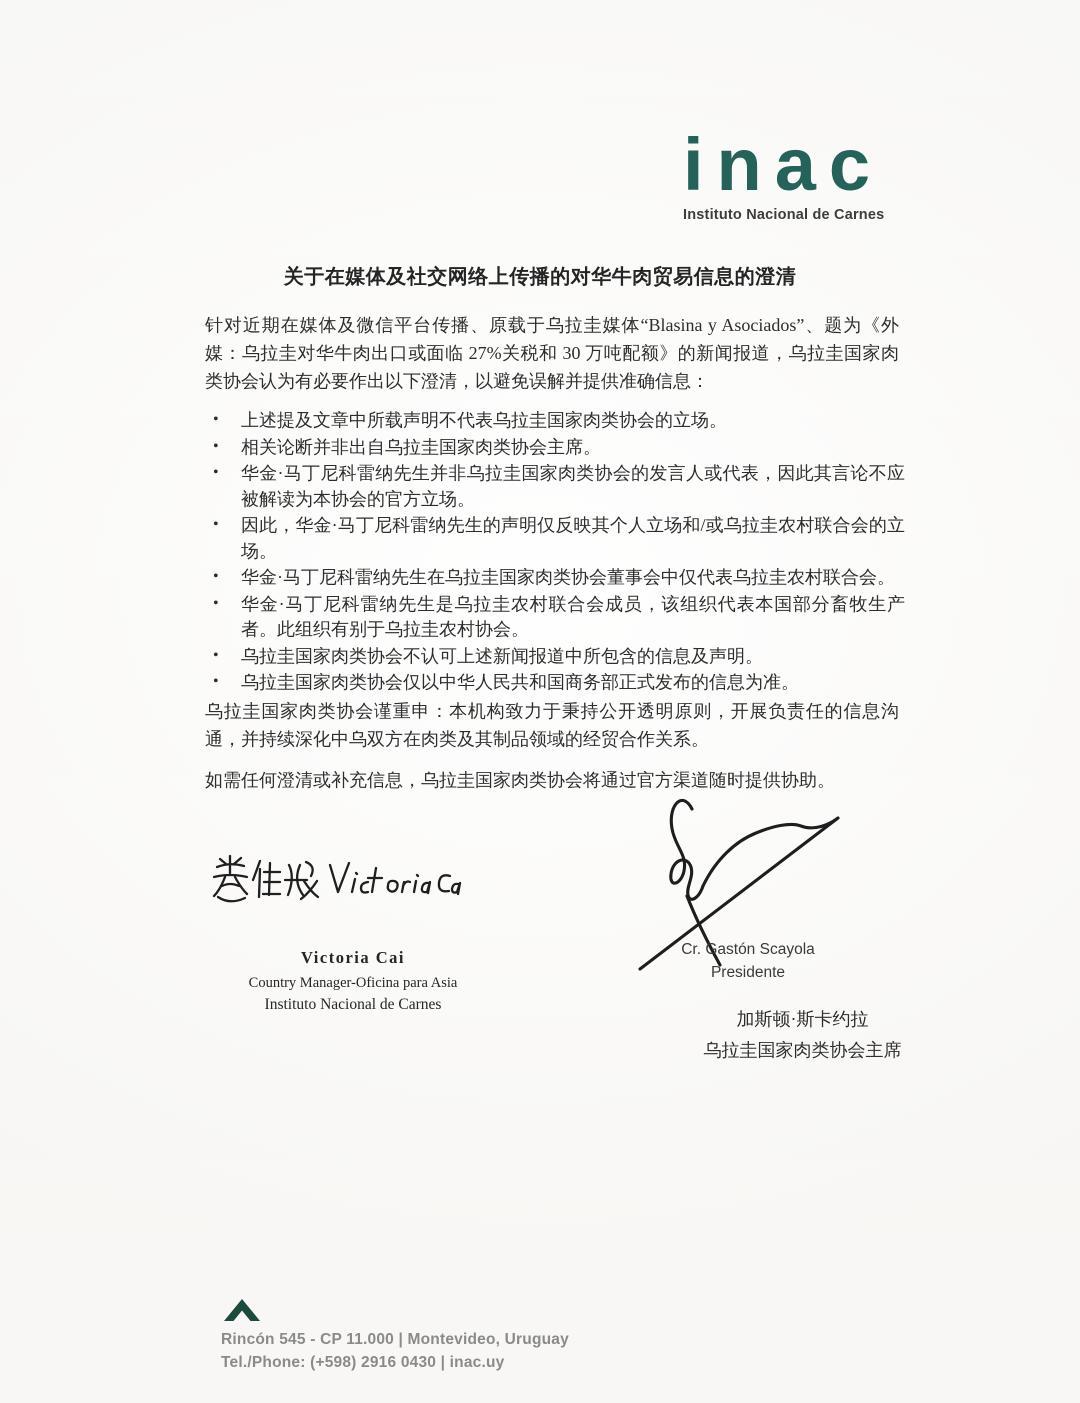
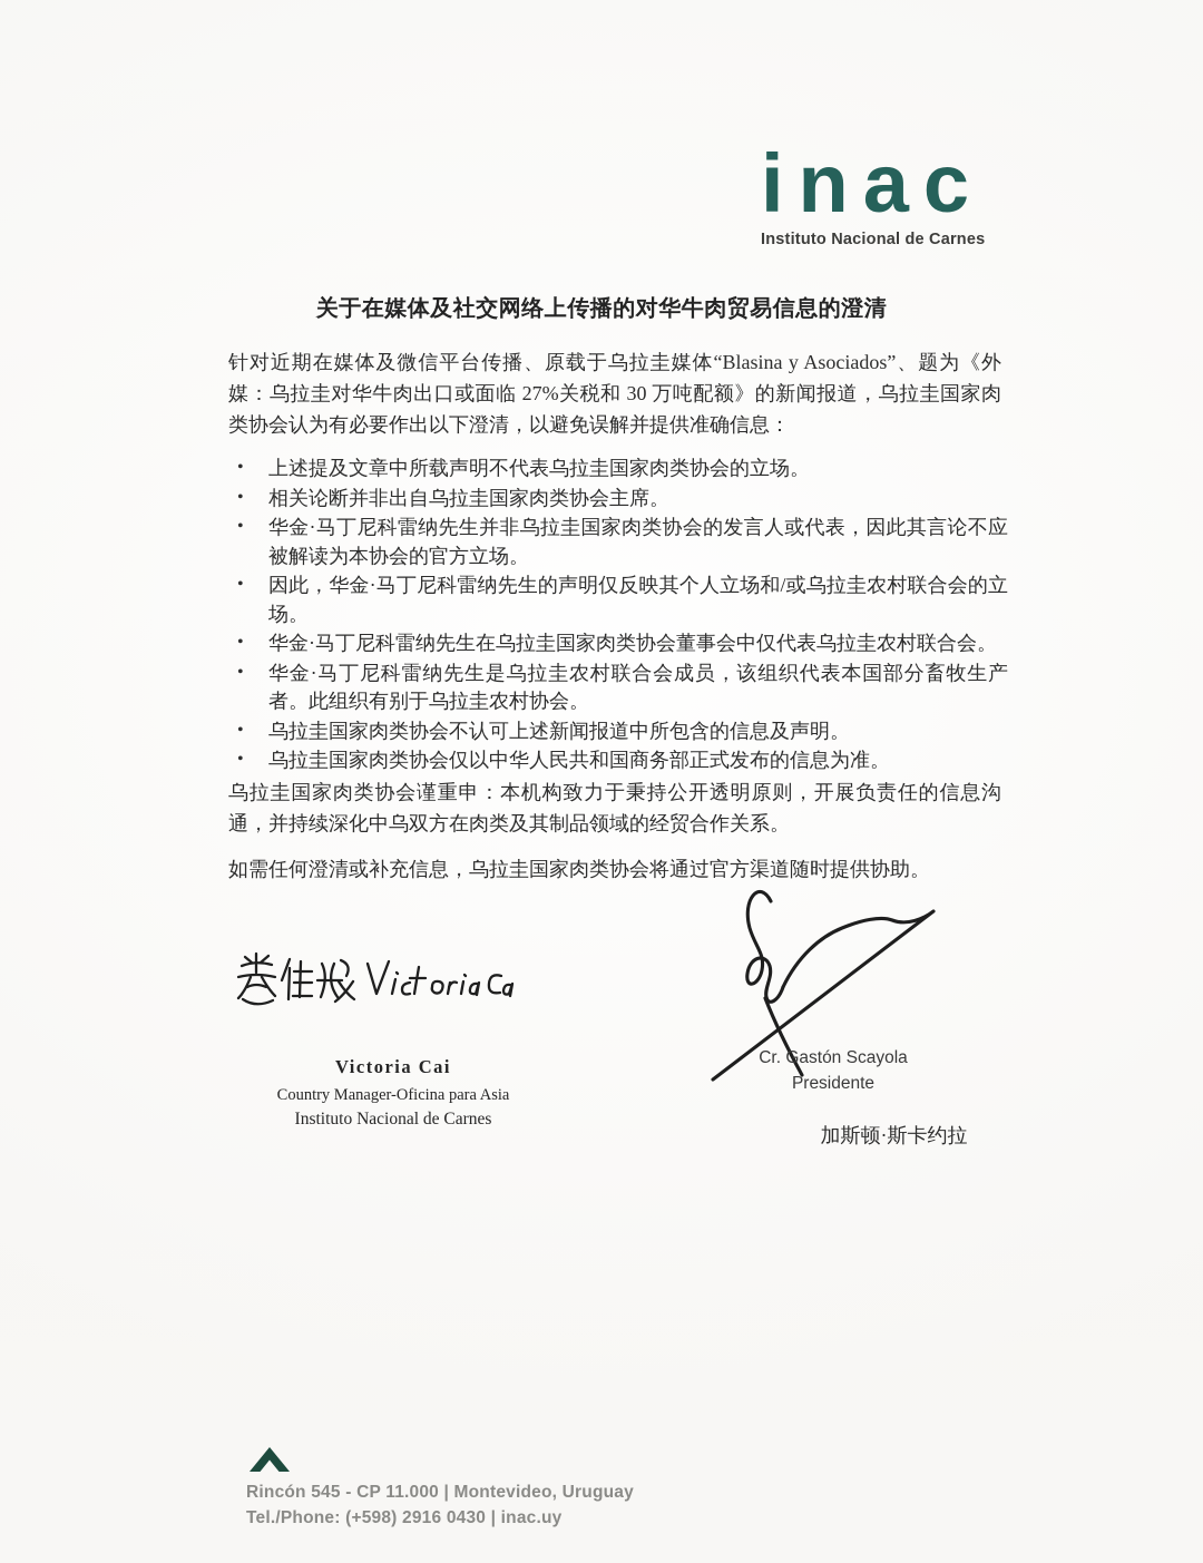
  inac
  Instituto Nacional de Carnes
  关于在媒体及社交网络上传播的对华牛肉贸易信息的澄清
  针对近期在媒体及微信平台传播、原载于乌拉圭媒体“Blasina y Asociados”、题为《外媒：乌拉圭对华牛肉出口或面临 27%关税和 30 万吨配额》的新闻报道，乌拉圭国家肉类协会认为有必要作出以下澄清，以避免误解并提供准确信息：
  •
  上述提及文章中所载声明不代表乌拉圭国家肉类协会的立场。
  •
  相关论断并非出自乌拉圭国家肉类协会主席。
  •
  华金·马丁尼科雷纳先生并非乌拉圭国家肉类协会的发言人或代表，因此其言论不应被解读为本协会的官方立场。
  •
  因此，华金·马丁尼科雷纳先生的声明仅反映其个人立场和/或乌拉圭农村联合会的立场。
  •
  华金·马丁尼科雷纳先生在乌拉圭国家肉类协会董事会中仅代表乌拉圭农村联合会。
  •
  华金·马丁尼科雷纳先生是乌拉圭农村联合会成员，该组织代表本国部分畜牧生产者。此组织有别于乌拉圭农村协会。
  •
  乌拉圭国家肉类协会不认可上述新闻报道中所包含的信息及声明。
  •
  乌拉圭国家肉类协会仅以中华人民共和国商务部正式发布的信息为准。
  乌拉圭国家肉类协会谨重申：本机构致力于秉持公开透明原则，开展负责任的信息沟通，并持续深化中乌双方在肉类及其制品领域的经贸合作关系。
  如需任何澄清或补充信息，乌拉圭国家肉类协会将通过官方渠道随时提供协助。
  Victoria Cai
  Country Manager-Oficina para Asia
  Instituto Nacional de Carnes
  Cr. Gastón Scayola
  Presidente
  加斯顿·斯卡约拉
- 乌拉圭国家肉类协会主席
  Rincón 545 - CP 11.000 | Montevideo, Uruguay
  Tel./Phone: (+598) 2916 0430 | inac.uy
